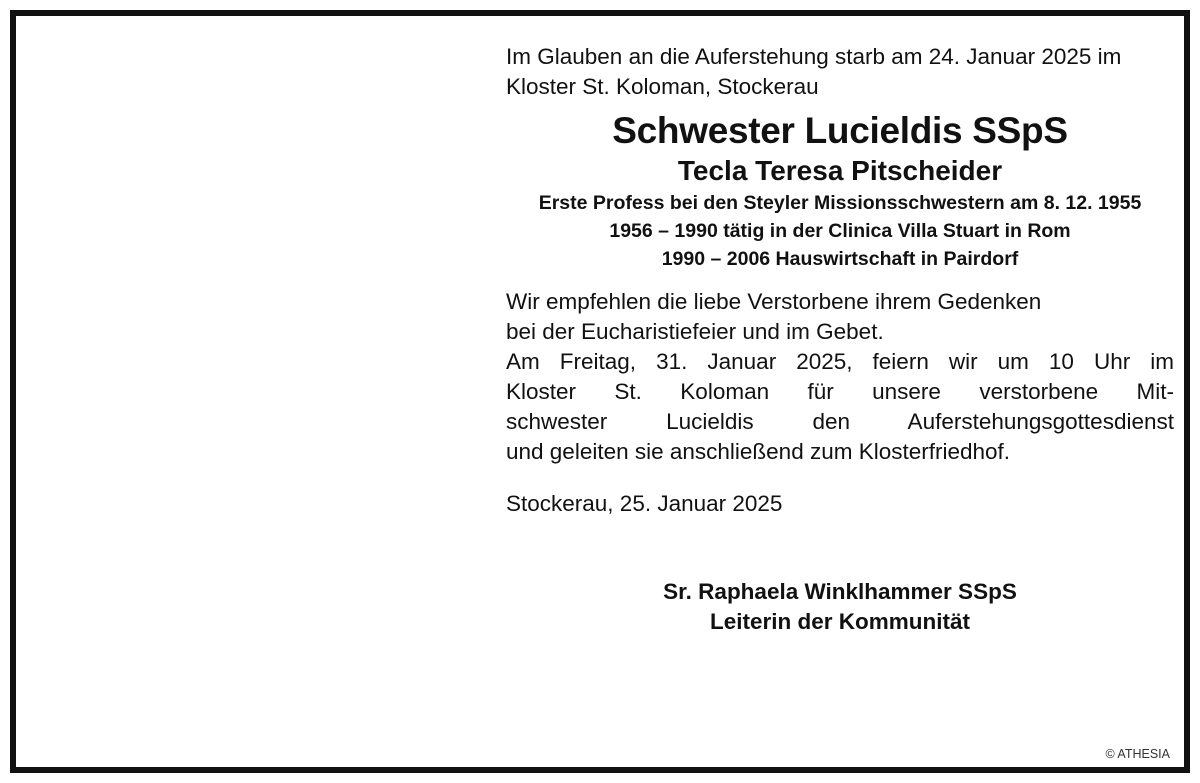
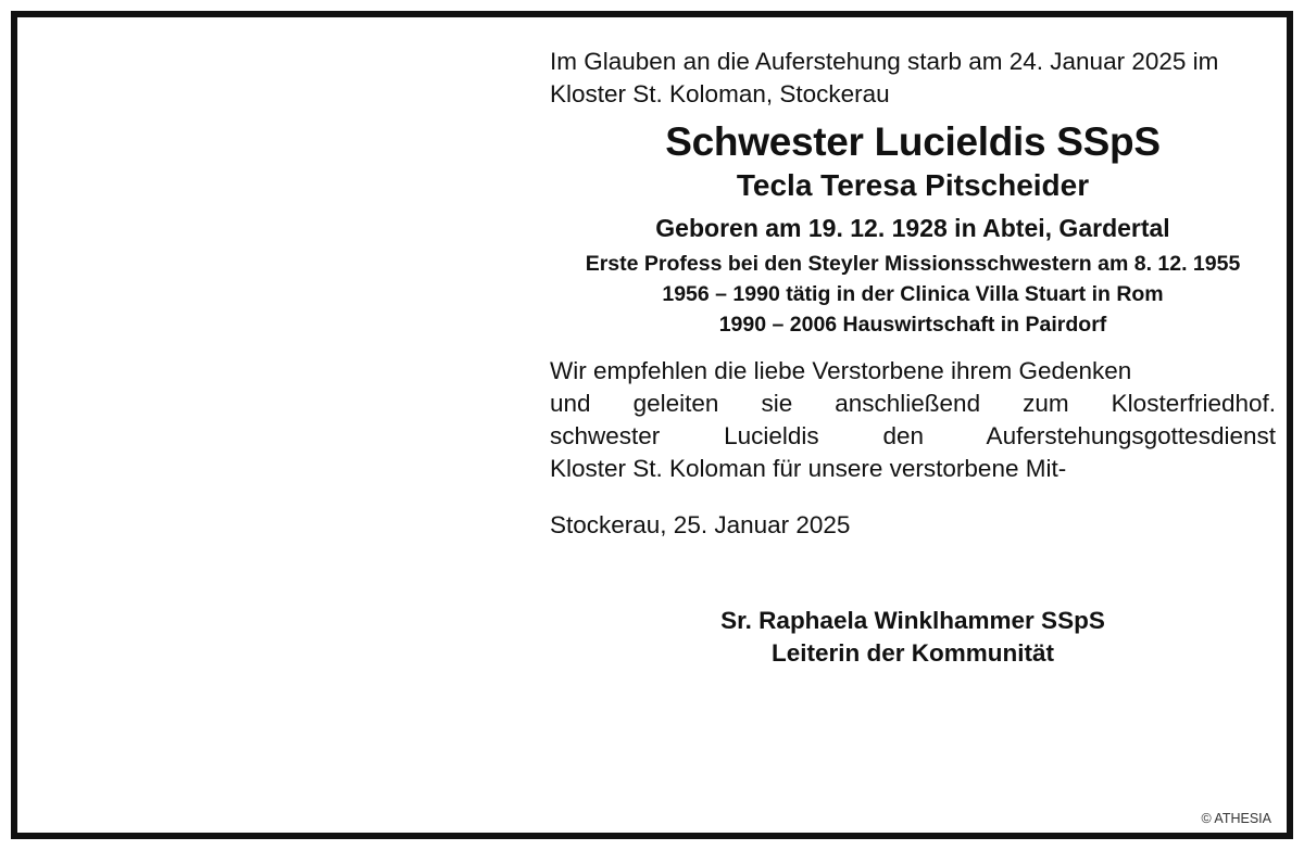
  Im Glauben an die Auferstehung starb am 24. Januar 2025 im Kloster St. Koloman, Stockerau
  Schwester Lucieldis SSpS
  Tecla Teresa Pitscheider
+ Geboren am 19. 12. 1928 in Abtei, Gardertal
  Erste Profess bei den Steyler Missionsschwestern am 8. 12. 1955
  1956 – 1990 tätig in der Clinica Villa Stuart in Rom
  1990 – 2006 Hauswirtschaft in Pairdorf
  Wir empfehlen die liebe Verstorbene ihrem Gedenken
- bei der Eucharistiefeier und im Gebet.
- Am Freitag, 31. Januar 2025, feiern wir um 10 Uhr im
- Kloster St. Koloman für unsere verstorbene Mit-
+ und geleiten sie anschließend zum Klosterfriedhof.
  schwester Lucieldis den Auferstehungsgottesdienst
- und geleiten sie anschließend zum Klosterfriedhof.
+ Kloster St. Koloman für unsere verstorbene Mit-
  Stockerau, 25. Januar 2025
  Sr. Raphaela Winklhammer SSpS
  Leiterin der Kommunität
  © ATHESIA
